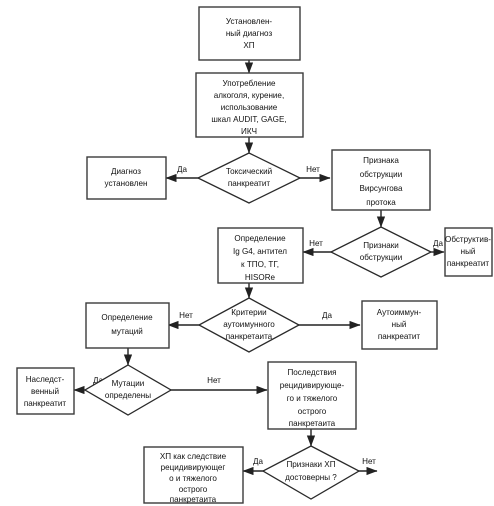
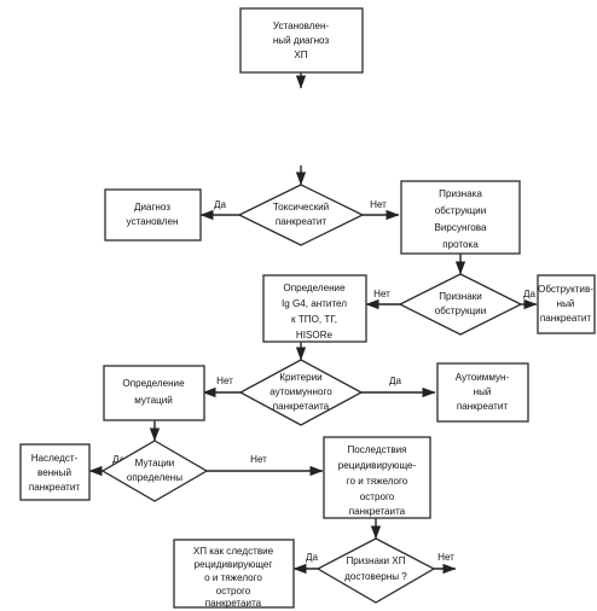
  Да
  Нет
  Нет
  Да
  Нет
  Да
  Нет
  Да
  Нет
  Установлен-
  ный диагноз
  ХП
- Употребление
- алкоголя, курение,
- использование
- шкал AUDIT, GAGE,
- ИКЧ
  Токсический
  панкреатит
  Диагноз
  установлен
  Признака
  обструкции
  Вирсунгова
  протока
  Признаки
  обструкции
  Обструктив-
  ный
  панкреатит
  Определение
  Ig G4, антител
  к ТПО, ТГ,
  HISORe
  Критерии
  аутоимунного
  панкретаита
  Определение
  мутаций
  Аутоиммун-
  ный
  панкреатит
  Мутации
  определены
  Наследст-
  венный
  панкреатит
  Последствия
  рецидивирующе-
  го и тяжелого
  острого
  панкретаита
  Признаки ХП
  достоверны ?
  ХП как следствие
  рецидивирующег
  о и тяжелого
  острого
  панкретаита
